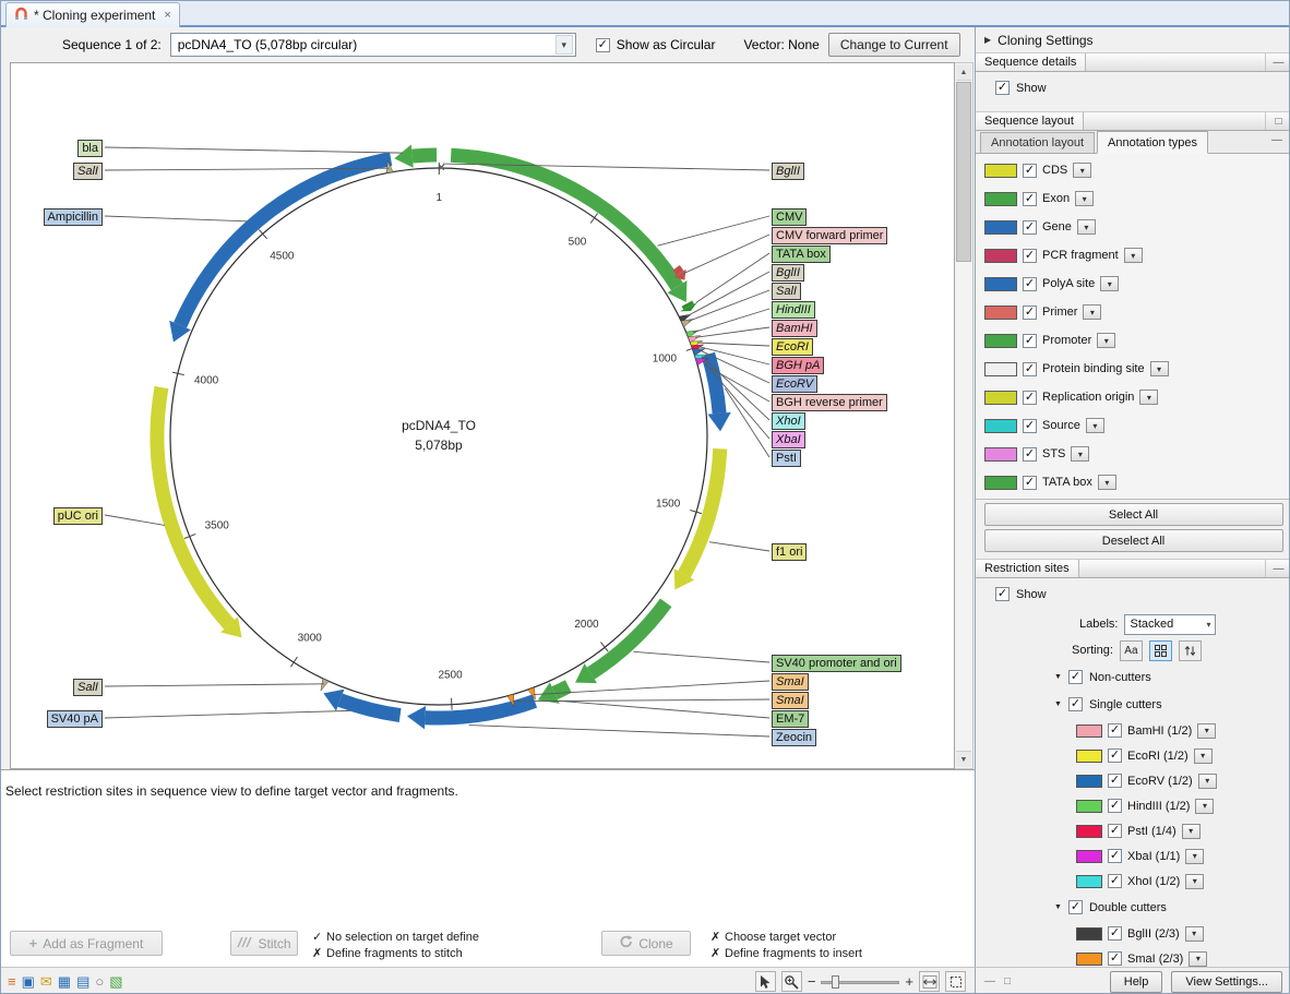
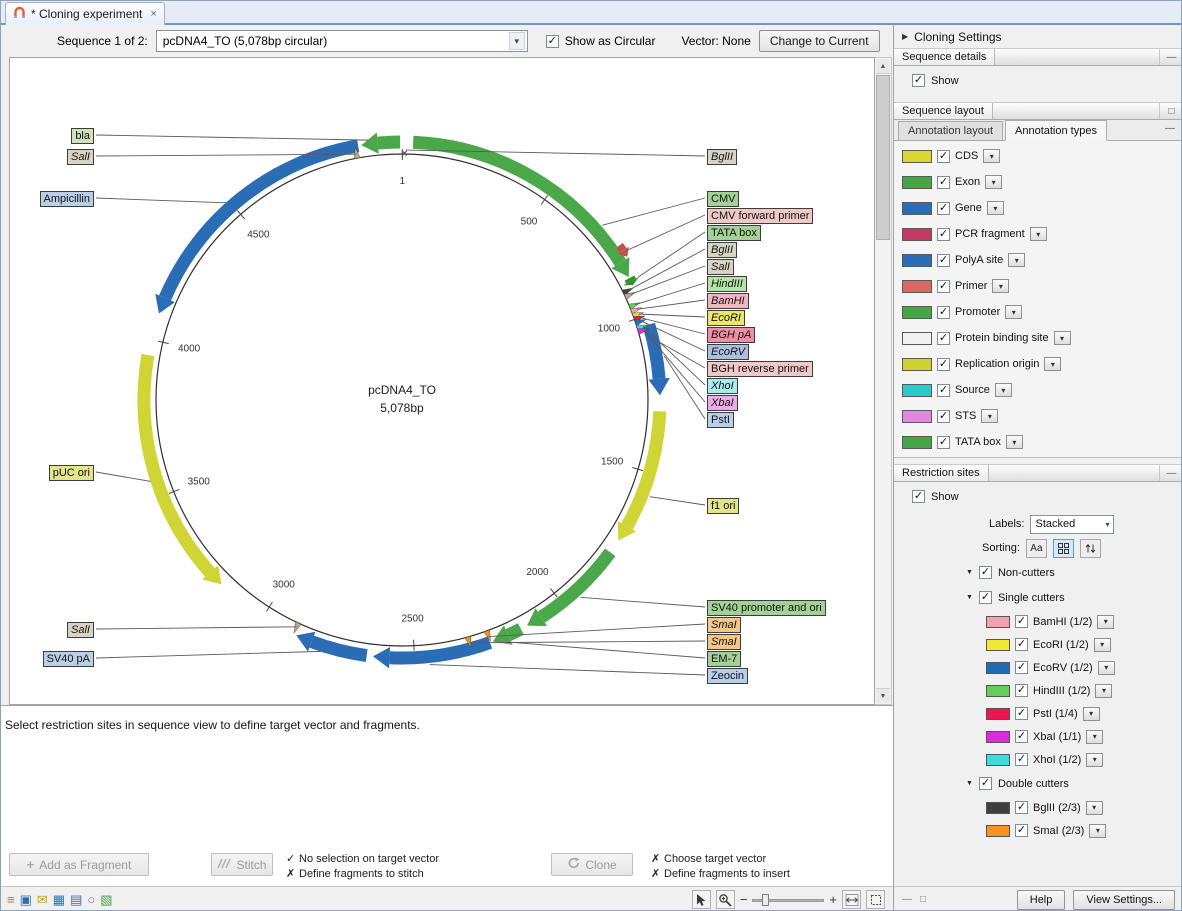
  * Cloning experiment
  ×
  Sequence 1 of 2:
  pcDNA4_TO (5,078bp circular)
  ▾
  ✓
  Show as Circular
  Vector: None
  Change to Current
  1
  500
  1000
  1500
  2000
  2500
  3000
  3500
  4000
  4500
  ×
  pcDNA4_TO
  5,078bp
  bla
  SalI
  Ampicillin
  pUC ori
  SalI
  SV40 pA
  BglII
  CMV
  CMV forward primer
  TATA box
  BglII
  SalI
  HindIII
  BamHI
  EcoRI
  BGH pA
  EcoRV
  BGH reverse primer
  XhoI
  XbaI
  PstI
  f1 ori
  SV40 promoter and ori
  SmaI
  SmaI
  EM-7
  Zeocin
  Select restriction sites in sequence view to define target vector and fragments.
  +
  Add as Fragment
  Stitch
- ✓ No selection on target define
+ ✓ No selection on target vector
  ✗ Define fragments to stitch
  Clone
  ✗ Choose target vector
  ✗ Define fragments to insert
  ≡ ▣ ✉ ▦ ▤ ○ ▧
  −
  +
  ▶
  Cloning Settings
  Sequence details
  —
  ✓
  Show
  Sequence layout
  □
  Annotation layout
  Annotation types
  —
  ✓
  CDS
  ▾
  ✓
  Exon
  ▾
  ✓
  Gene
  ▾
  ✓
  PCR fragment
  ▾
  ✓
  PolyA site
  ▾
  ✓
  Primer
  ▾
  ✓
  Promoter
  ▾
  ✓
  Protein binding site
  ▾
  ✓
  Replication origin
  ▾
  ✓
  Source
  ▾
  ✓
  STS
  ▾
  ✓
  TATA box
  ▾
- Select All
- Deselect All
  Restriction sites
  —
  ✓
  Show
  Labels:
  Stacked
  ▾
  Sorting:
  Aa
  ✓
  Non-cutters
  ✓
  Single cutters
  ✓
  BamHI (1/2)
  ▾
  ✓
  EcoRI (1/2)
  ▾
  ✓
  EcoRV (1/2)
  ▾
  ✓
  HindIII (1/2)
  ▾
  ✓
  PstI (1/4)
  ▾
  ✓
  XbaI (1/1)
  ▾
  ✓
  XhoI (1/2)
  ▾
  ✓
  Double cutters
  ✓
  BglII (2/3)
  ▾
  ✓
  SmaI (2/3)
  ▾
  —
  □
  Help
  View Settings...
